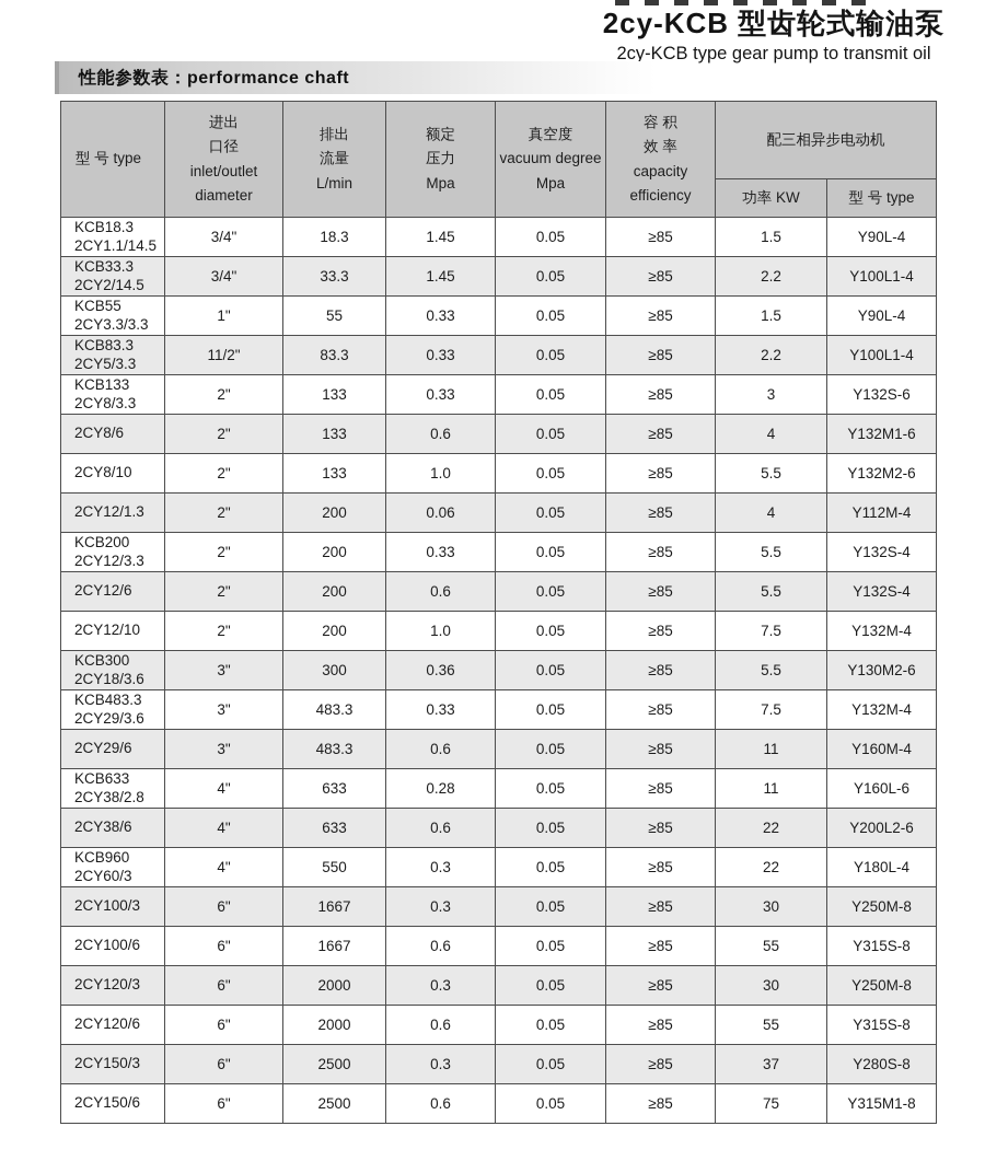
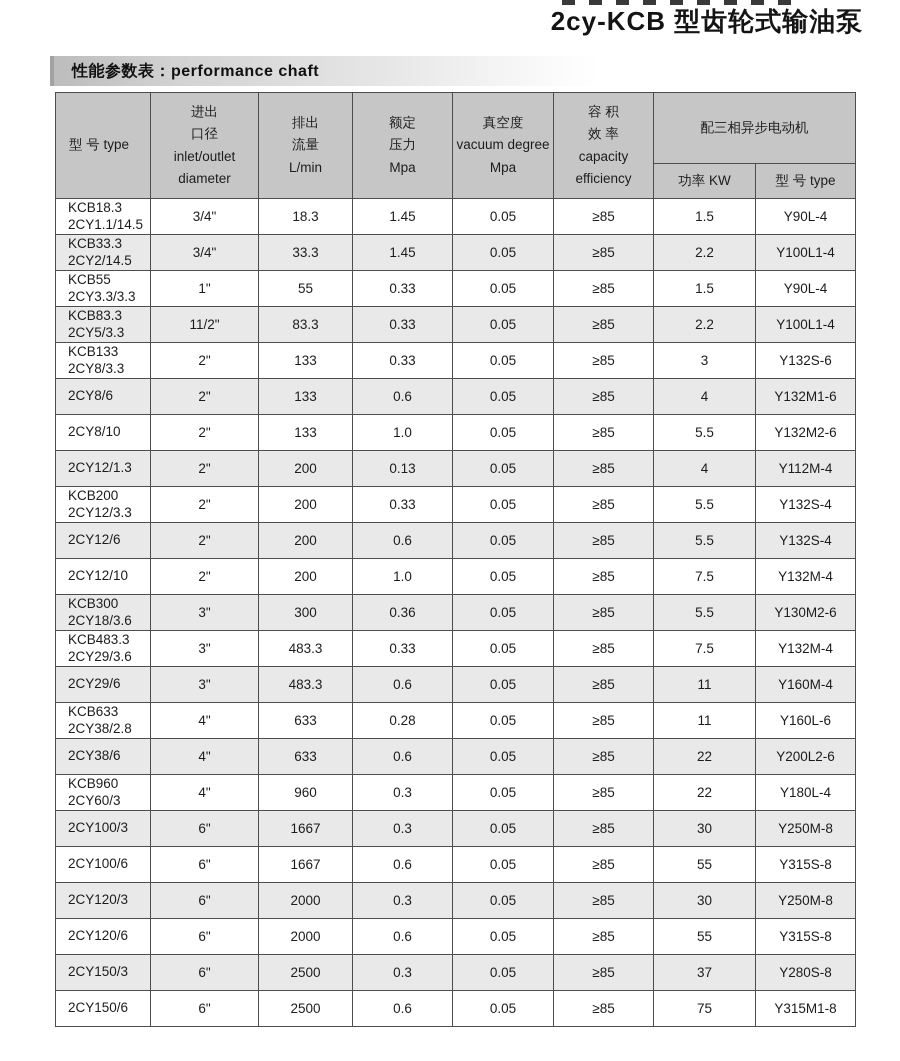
  2cy-KCB 型齿轮式输油泵
- 2cy-KCB type gear pump to transmit oil
  性能参数表：performance chaft
  型 号 type	进出 口径 inlet/outlet diameter	排出 流量 L/min	额定 压力 Mpa	真空度 vacuum degree Mpa	容 积 效 率 capacity efficiency	配三相异步电动机
  功率 KW	型 号 type
  KCB18.3 2CY1.1/14.5	3/4"	18.3	1.45	0.05	≥85	1.5	Y90L-4
  KCB33.3 2CY2/14.5	3/4"	33.3	1.45	0.05	≥85	2.2	Y100L1-4
  KCB55 2CY3.3/3.3	1"	55	0.33	0.05	≥85	1.5	Y90L-4
  KCB83.3 2CY5/3.3	11/2"	83.3	0.33	0.05	≥85	2.2	Y100L1-4
  KCB133 2CY8/3.3	2"	133	0.33	0.05	≥85	3	Y132S-6
  2CY8/6	2"	133	0.6	0.05	≥85	4	Y132M1-6
  2CY8/10	2"	133	1.0	0.05	≥85	5.5	Y132M2-6
- 2CY12/1.3	2"	200	0.06	0.05	≥85	4	Y112M-4
+ 2CY12/1.3	2"	200	0.13	0.05	≥85	4	Y112M-4
  KCB200 2CY12/3.3	2"	200	0.33	0.05	≥85	5.5	Y132S-4
  2CY12/6	2"	200	0.6	0.05	≥85	5.5	Y132S-4
  2CY12/10	2"	200	1.0	0.05	≥85	7.5	Y132M-4
  KCB300 2CY18/3.6	3"	300	0.36	0.05	≥85	5.5	Y130M2-6
  KCB483.3 2CY29/3.6	3"	483.3	0.33	0.05	≥85	7.5	Y132M-4
  2CY29/6	3"	483.3	0.6	0.05	≥85	11	Y160M-4
  KCB633 2CY38/2.8	4"	633	0.28	0.05	≥85	11	Y160L-6
  2CY38/6	4"	633	0.6	0.05	≥85	22	Y200L2-6
- KCB960 2CY60/3	4"	550	0.3	0.05	≥85	22	Y180L-4
+ KCB960 2CY60/3	4"	960	0.3	0.05	≥85	22	Y180L-4
  2CY100/3	6"	1667	0.3	0.05	≥85	30	Y250M-8
  2CY100/6	6"	1667	0.6	0.05	≥85	55	Y315S-8
  2CY120/3	6"	2000	0.3	0.05	≥85	30	Y250M-8
  2CY120/6	6"	2000	0.6	0.05	≥85	55	Y315S-8
  2CY150/3	6"	2500	0.3	0.05	≥85	37	Y280S-8
  2CY150/6	6"	2500	0.6	0.05	≥85	75	Y315M1-8
